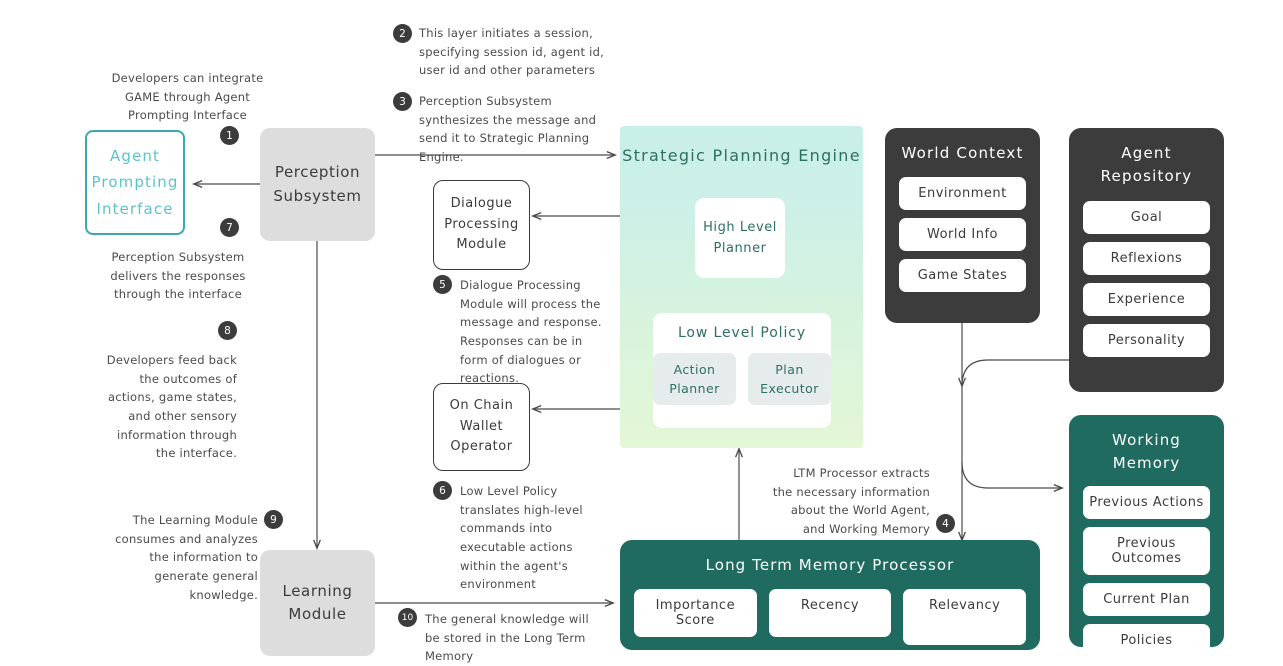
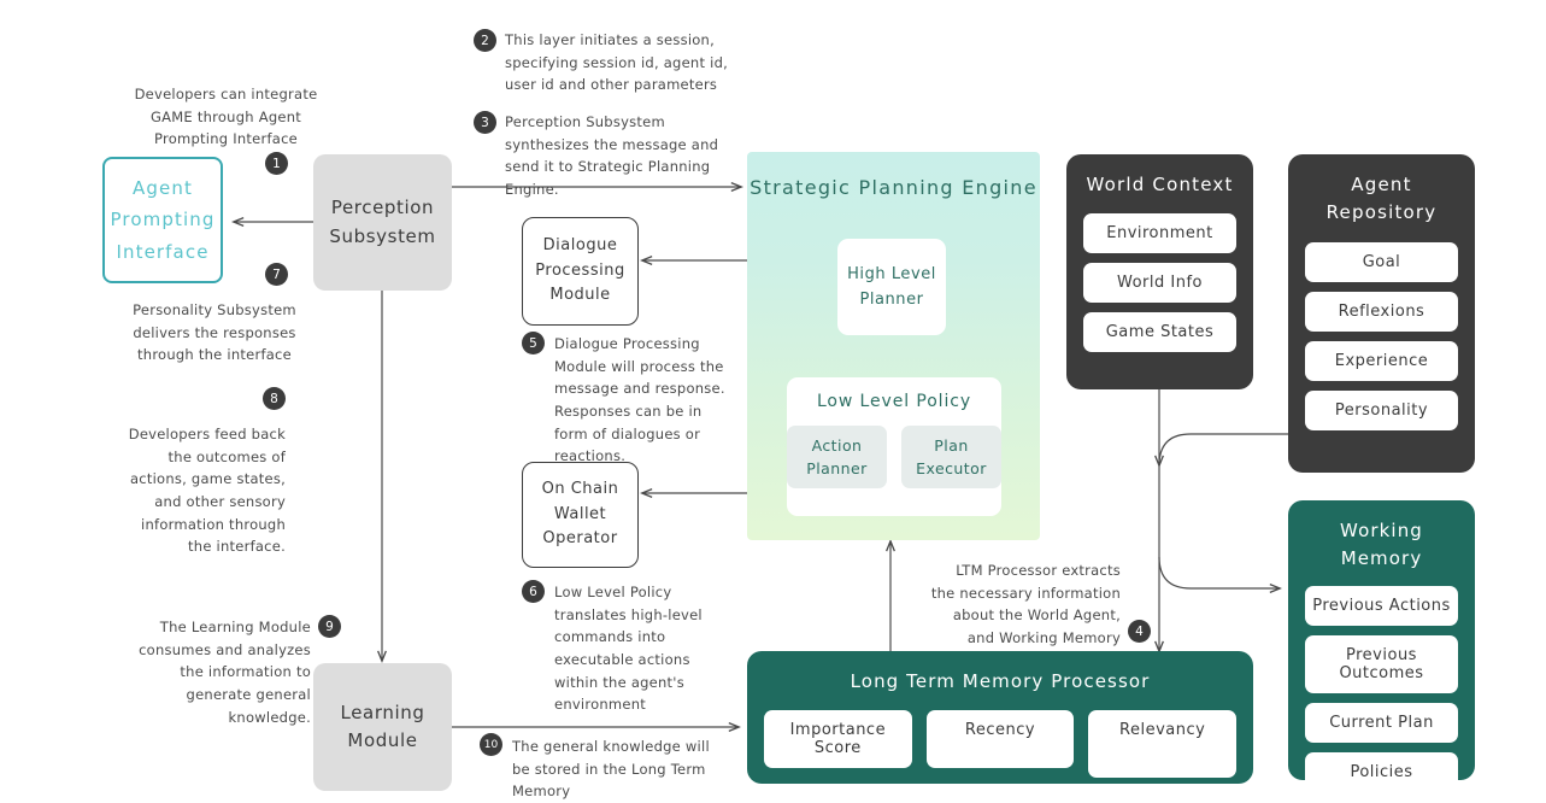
  Agent Prompting Interface
  Perception Subsystem
  Dialogue Processing Module
  On Chain Wallet Operator
  Learning Module
  Strategic Planning Engine
  High Level Planner
  Low Level Policy
  Action Planner
  Plan Executor
  World Context
  Environment
  World Info
  Game States
  Agent Repository
  Goal
  Reflexions
  Experience
  Personality
  Working Memory
  Previous Actions
  Previous Outcomes
  Current Plan
  Policies
  Long Term Memory Processor
  Importance Score
  Recency
  Relevancy
  Developers can integrate GAME through Agent Prompting Interface
  1
  This layer initiates a session, specifying session id, agent id, user id and other parameters
  2
  Perception Subsystem synthesizes the message and send it to Strategic Planning Engine.
  3
  LTM Processor extracts the necessary information about the World Agent, and Working Memory
  4
  Dialogue Processing Module will process the message and response. Responses can be in form of dialogues or reactions.
  5
  Low Level Policy translates high-level commands into executable actions within the agent's environment
  6
- Perception Subsystem delivers the responses through the interface
+ Personality Subsystem delivers the responses through the interface
  7
  Developers feed back the outcomes of actions, game states, and other sensory information through the interface.
  8
  The Learning Module consumes and analyzes the information to generate general knowledge.
  9
  The general knowledge will be stored in the Long Term Memory
  10
